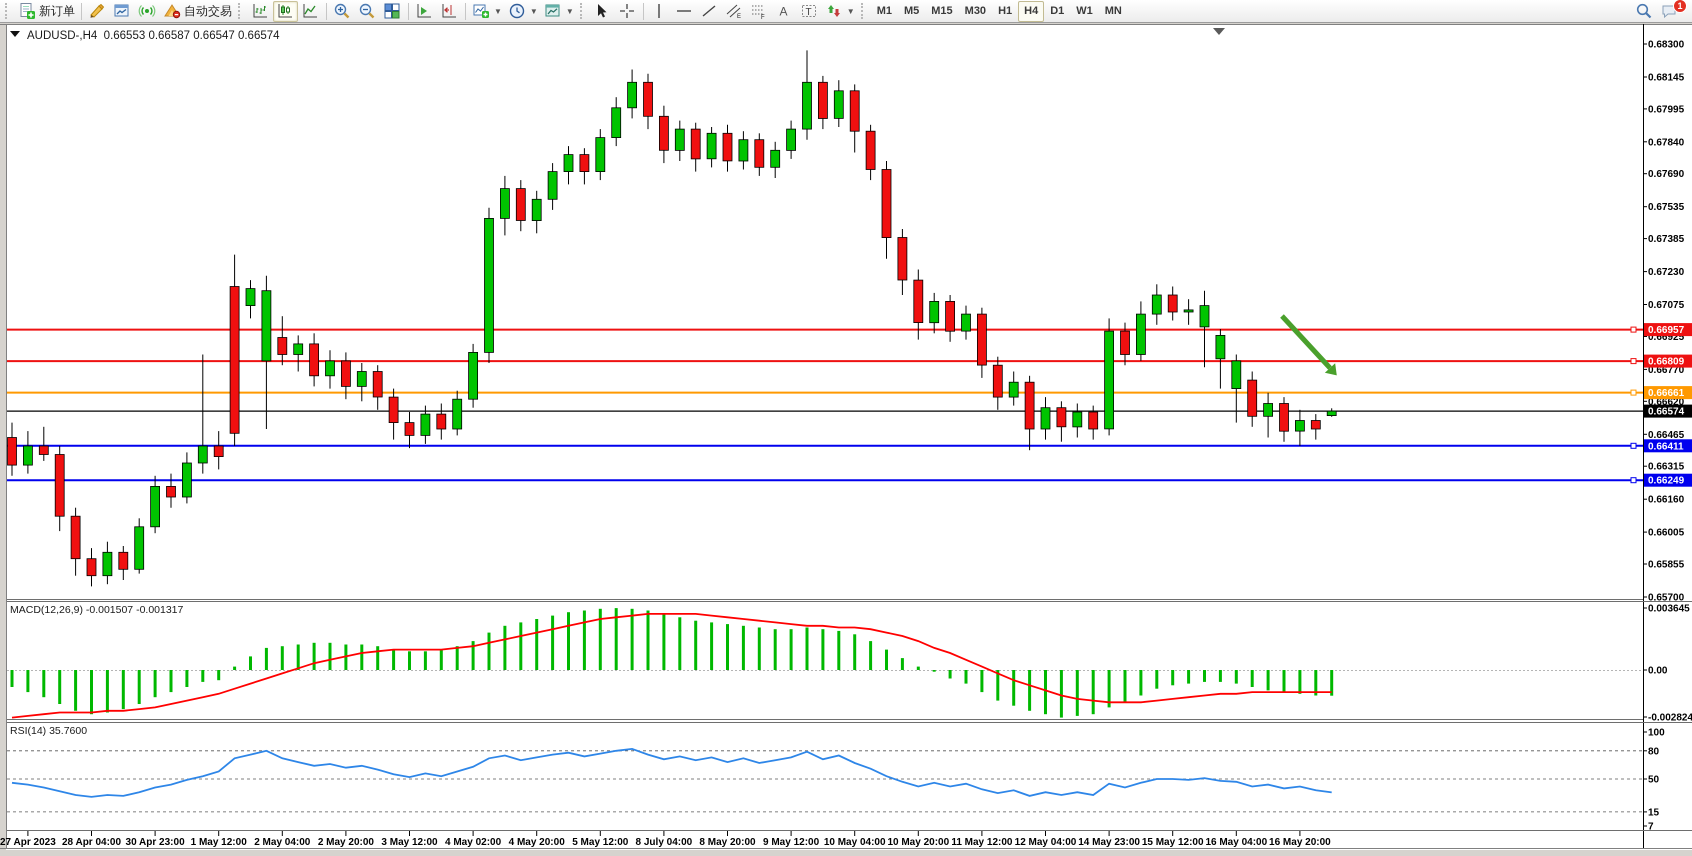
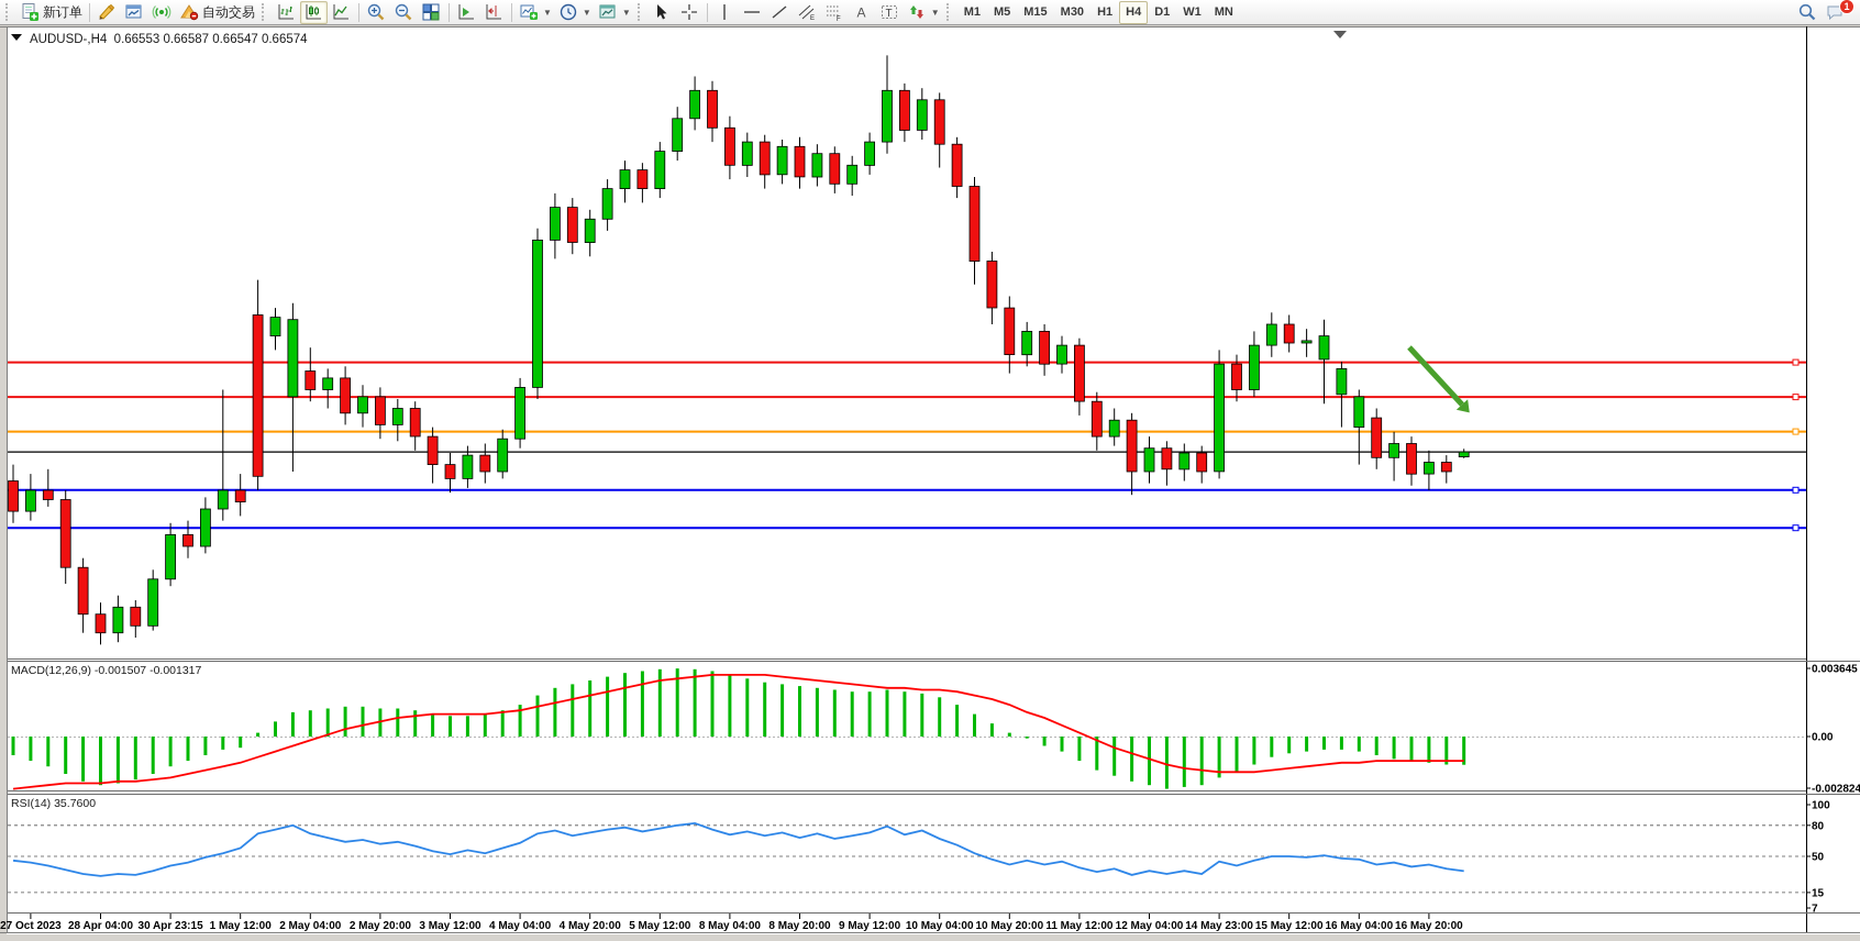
  新订单
  自动交易
  ▼
  ▼
  ▼
  A
  T
  ▼
  M1
  M5
  M15
  M30
  H1
  H4
  D1
  W1
  MN
  1
  AUDUSD-,H4 0.66553 0.66587 0.66547 0.66574
  MACD(12,26,9) -0.001507 -0.001317
  0.003645
  0.00
  -0.002824
  RSI(14) 35.7600
  100
  80
  50
  15
  7
- 0.68300
- 0.68145
- 0.67995
- 0.67840
- 0.67690
- 0.67535
- 0.67385
- 0.67230
- 0.67075
- 0.66925
- 0.66770
- 0.66620
- 0.66465
- 0.66315
- 0.66160
- 0.66005
- 0.65855
- 0.65700
- 0.66957
- 0.66809
- 0.66661
- 0.66574
- 0.66411
- 0.66249
- 27 Apr 2023
+ 27 Oct 2023
  28 Apr 04:00
- 30 Apr 23:00
+ 30 Apr 23:15
  1 May 12:00
  2 May 04:00
  2 May 20:00
  3 May 12:00
- 4 May 02:00
+ 4 May 04:00
  4 May 20:00
  5 May 12:00
- 8 July 04:00
+ 8 May 04:00
  8 May 20:00
  9 May 12:00
  10 May 04:00
  10 May 20:00
  11 May 12:00
  12 May 04:00
  14 May 23:00
  15 May 12:00
  16 May 04:00
  16 May 20:00
